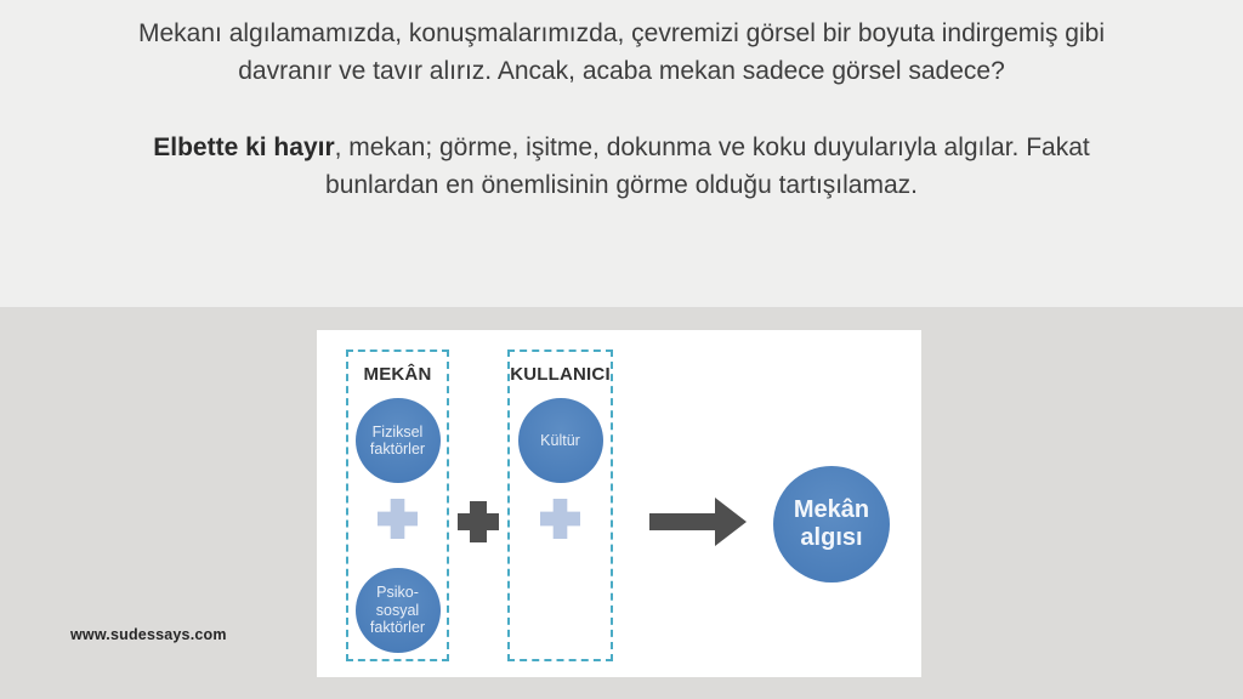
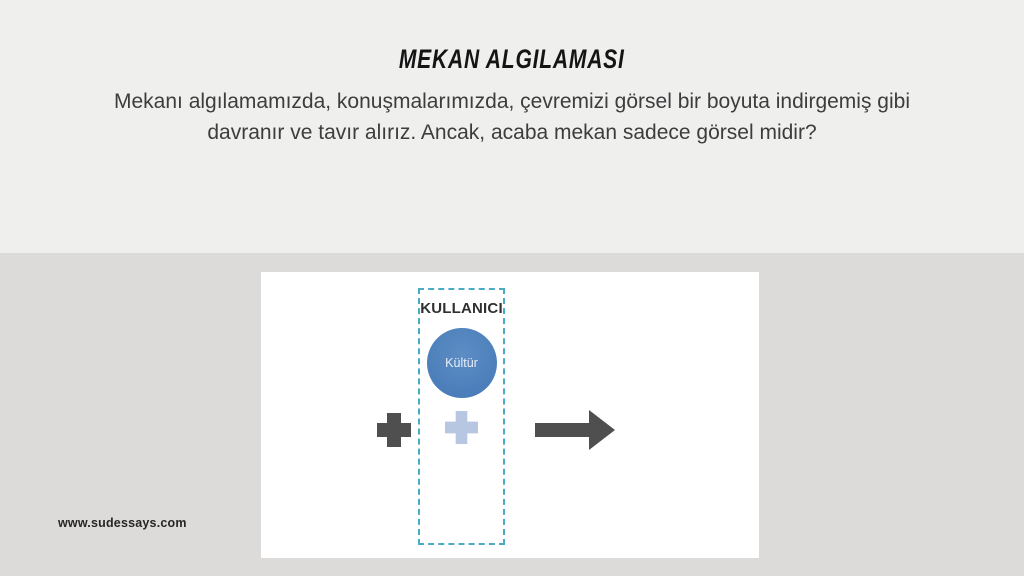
+ MEKAN ALGILAMASI
- Mekanı algılamamızda, konuşmalarımızda, çevremizi görsel bir boyuta indirgemiş gibi davranır ve tavır alırız. Ancak, acaba mekan sadece görsel sadece?
+ Mekanı algılamamızda, konuşmalarımızda, çevremizi görsel bir boyuta indirgemiş gibi davranır ve tavır alırız. Ancak, acaba mekan sadece görsel midir?
- Elbette ki hayır, mekan; görme, işitme, dokunma ve koku duyularıyla algılar. Fakat bunlardan en önemlisinin görme olduğu tartışılamaz.
- MEKÂN
- Fiziksel faktörler
- Psiko-sosyal faktörler
  KULLANICI
  Kültür
- Mekân algısı
  www.sudessays.com
